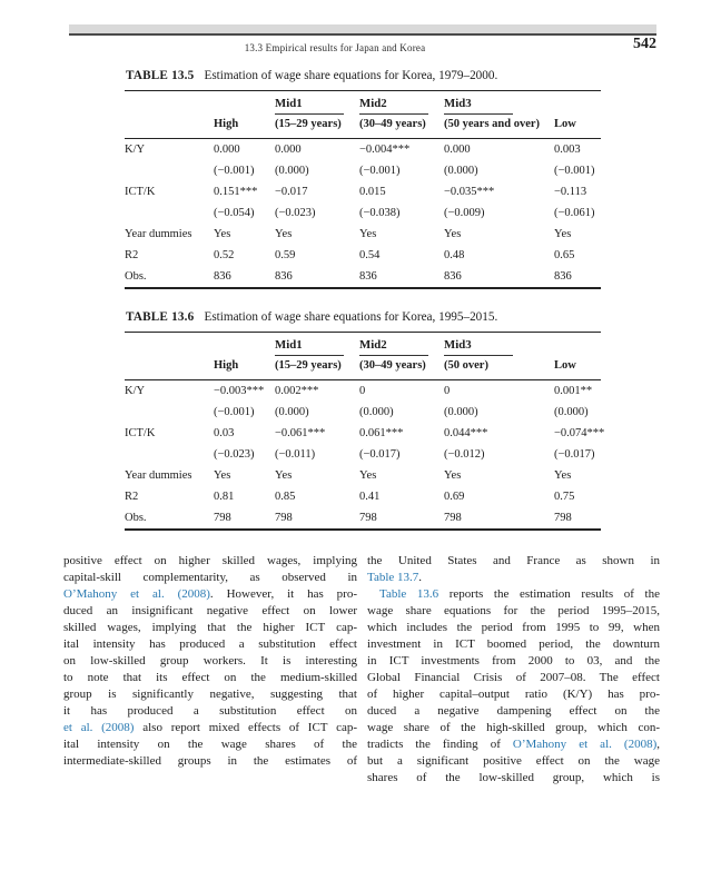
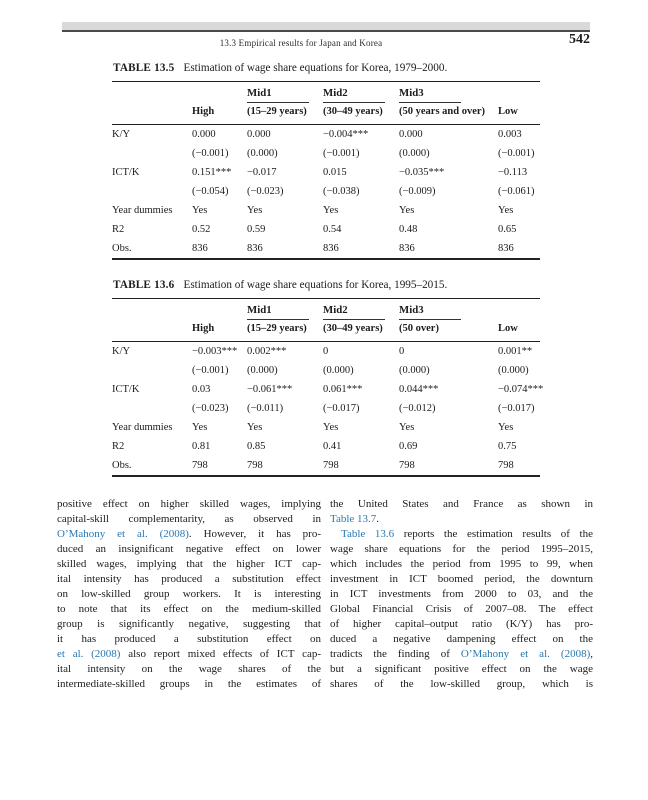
  13.3 Empirical results for Japan and Korea
  542
  TABLE 13.5 Estimation of wage share equations for Korea, 1979–2000.
  Mid1
  Mid2
  Mid3
  High
  (15–29 years)
  (30–49 years)
  (50 years and over)
  Low
  K/Y
  0.000
  0.000
  −0.004***
  0.000
  0.003
  (−0.001)
  (0.000)
  (−0.001)
  (0.000)
  (−0.001)
  ICT/K
  0.151***
  −0.017
  0.015
  −0.035***
  −0.113
  (−0.054)
  (−0.023)
  (−0.038)
  (−0.009)
  (−0.061)
  Year dummies
  Yes
  Yes
  Yes
  Yes
  Yes
  R2
  0.52
  0.59
  0.54
  0.48
  0.65
  Obs.
  836
  836
  836
  836
  836
  TABLE 13.6 Estimation of wage share equations for Korea, 1995–2015.
  Mid1
  Mid2
  Mid3
  High
  (15–29 years)
  (30–49 years)
  (50 over)
  Low
  K/Y
  −0.003***
  0.002***
  0
  0
  0.001**
  (−0.001)
  (0.000)
  (0.000)
  (0.000)
  (0.000)
  ICT/K
  0.03
  −0.061***
  0.061***
  0.044***
  −0.074***
  (−0.023)
  (−0.011)
  (−0.017)
  (−0.012)
  (−0.017)
  Year dummies
  Yes
  Yes
  Yes
  Yes
  Yes
  R2
  0.81
  0.85
  0.41
  0.69
  0.75
  Obs.
  798
  798
  798
  798
  798
  positive effect on higher skilled wages, implying
  capital-skill complementarity, as observed in
  O’Mahony et al. (2008). However, it has pro-
  duced an insignificant negative effect on lower
  skilled wages, implying that the higher ICT cap-
  ital intensity has produced a substitution effect
  on low-skilled group workers. It is interesting
  to note that its effect on the medium-skilled
  group is significantly negative, suggesting that
  it has produced a substitution effect on
  et al. (2008) also report mixed effects of ICT cap-
  ital intensity on the wage shares of the
  intermediate-skilled groups in the estimates of
  the United States and France as shown in
  Table 13.7.
  Table 13.6 reports the estimation results of the
  wage share equations for the period 1995–2015,
  which includes the period from 1995 to 99, when
  investment in ICT boomed period, the downturn
  in ICT investments from 2000 to 03, and the
  Global Financial Crisis of 2007–08. The effect
  of higher capital–output ratio (K/Y) has pro-
  duced a negative dampening effect on the
- wage share of the high-skilled group, which con-
  tradicts the finding of O’Mahony et al. (2008),
  but a significant positive effect on the wage
  shares of the low-skilled group, which is
